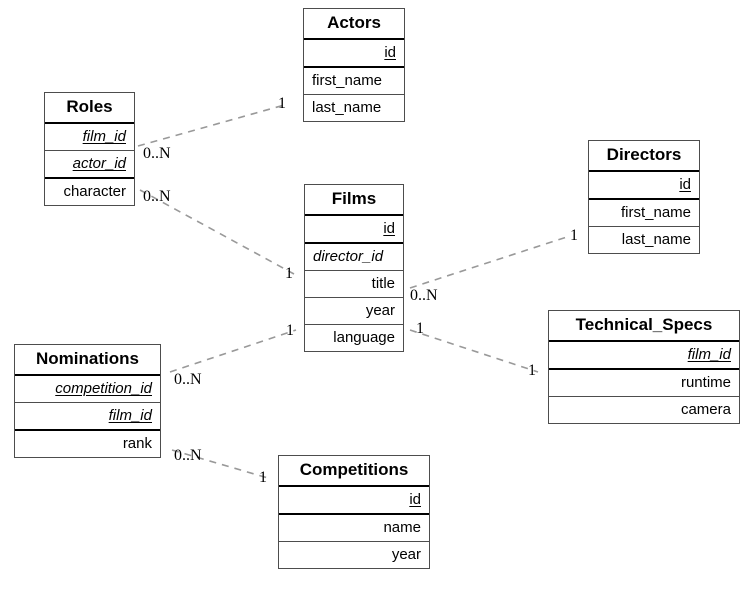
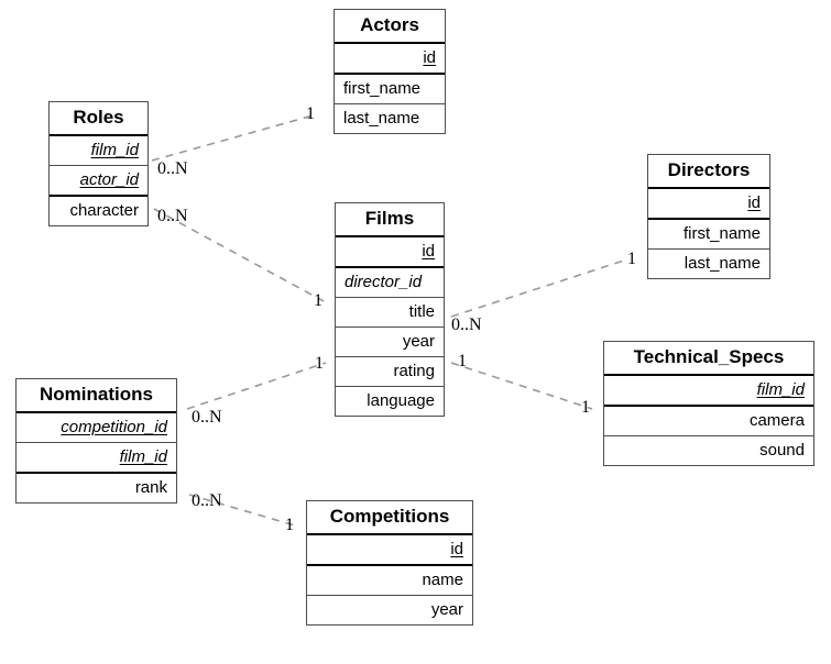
  Actors
  id
  first_name
  last_name
  Roles
  film_id
  actor_id
  character
  Directors
  id
  first_name
  last_name
  Films
  id
  director_id
  title
  year
+ rating
  language
  Technical_Specs
  film_id
- runtime
  camera
+ sound
  Nominations
  competition_id
  film_id
  rank
  Competitions
  id
  name
  year
  0..N
  1
  0..N
  1
  0..N
  1
  1
  1
  0..N
  1
  0..N
  1
